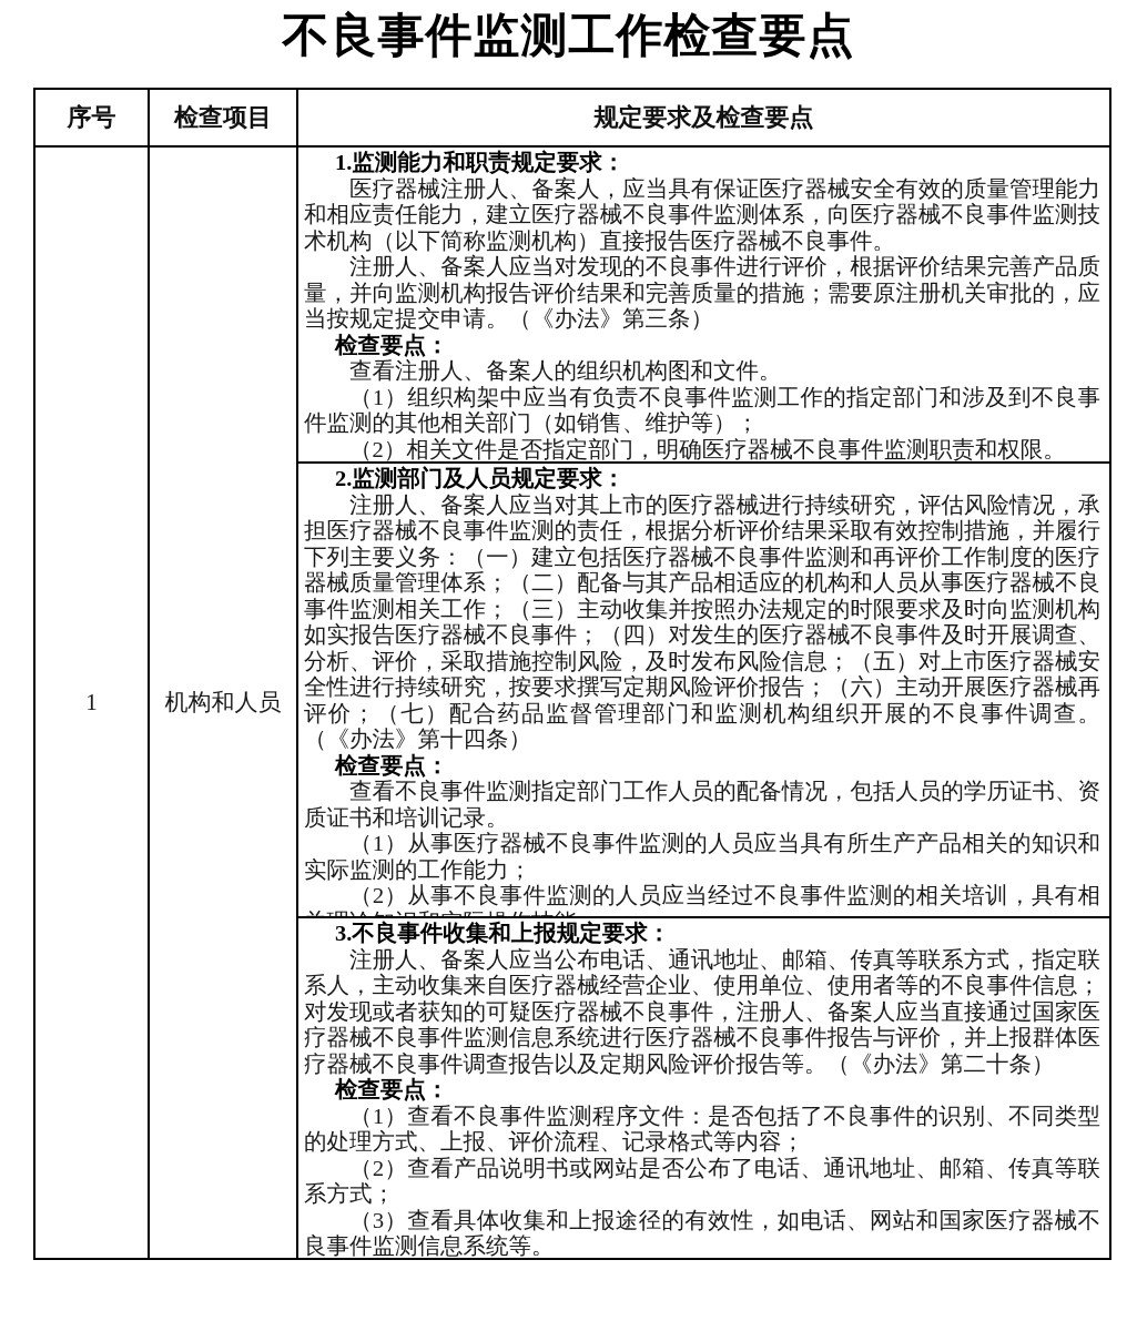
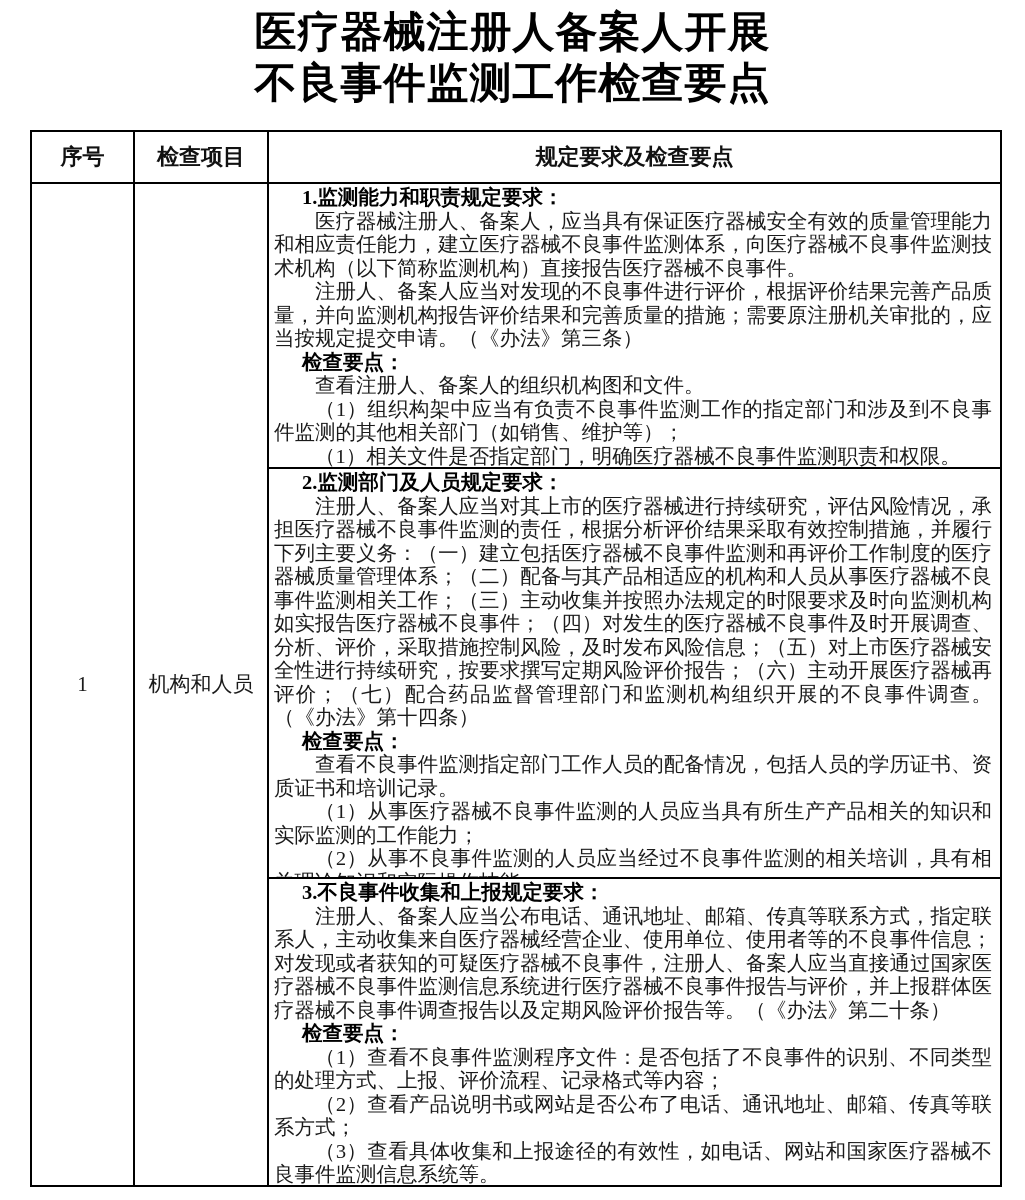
+ 医疗器械注册人备案人开展
  不良事件监测工作检查要点
  序号	检查项目	规定要求及检查要点
- 1	机构和人员	1.监测能力和职责规定要求： 医疗器械注册人、备案人，应当具有保证医疗器械安全有效的质量管理能力和相应责任能力，建立医疗器械不良事件监测体系，向医疗器械不良事件监测技术机构（以下简称监测机构）直接报告医疗器械不良事件。 注册人、备案人应当对发现的不良事件进行评价，根据评价结果完善产品质量，并向监测机构报告评价结果和完善质量的措施；需要原注册机关审批的，应当按规定提交申请。（《办法》第三条） 检查要点： 查看注册人、备案人的组织机构图和文件。 （1）组织构架中应当有负责不良事件监测工作的指定部门和涉及到不良事件监测的其他相关部门（如销售、维护等）； （2）相关文件是否指定部门，明确医疗器械不良事件监测职责和权限。 2.监测部门及人员规定要求： 注册人、备案人应当对其上市的医疗器械进行持续研究，评估风险情况，承担医疗器械不良事件监测的责任，根据分析评价结果采取有效控制措施，并履行下列主要义务：（一）建立包括医疗器械不良事件监测和再评价工作制度的医疗器械质量管理体系；（二）配备与其产品相适应的机构和人员从事医疗器械不良事件监测相关工作；（三）主动收集并按照办法规定的时限要求及时向监测机构如实报告医疗器械不良事件；（四）对发生的医疗器械不良事件及时开展调查、分析、评价，采取措施控制风险，及时发布风险信息；（五）对上市医疗器械安全性进行持续研究，按要求撰写定期风险评价报告；（六）主动开展医疗器械再评价；（七）配合药品监督管理部门和监测机构组织开展的不良事件调查。（《办法》第十四条） 检查要点： 查看不良事件监测指定部门工作人员的配备情况，包括人员的学历证书、资质证书和培训记录。 （1）从事医疗器械不良事件监测的人员应当具有所生产产品相关的知识和实际监测的工作能力； （2）从事不良事件监测的人员应当经过不良事件监测的相关培训，具有相 3.不良事件收集和上报规定要求： 注册人、备案人应当公布电话、通讯地址、邮箱、传真等联系方式，指定联系人，主动收集来自医疗器械经营企业、使用单位、使用者等的不良事件信息；对发现或者获知的可疑医疗器械不良事件，注册人、备案人应当直接通过国家医疗器械不良事件监测信息系统进行医疗器械不良事件报告与评价，并上报群体医疗器械不良事件调查报告以及定期风险评价报告等。（《办法》第二十条） 检查要点： （1）查看不良事件监测程序文件：是否包括了不良事件的识别、不同类型的处理方式、上报、评价流程、记录格式等内容； （2）查看产品说明书或网站是否公布了电话、通讯地址、邮箱、传真等联系方式； （3）查看具体收集和上报途径的有效性，如电话、网站和国家医疗器械不良事件监测信息系统等。
+ 1	机构和人员	1.监测能力和职责规定要求： 医疗器械注册人、备案人，应当具有保证医疗器械安全有效的质量管理能力和相应责任能力，建立医疗器械不良事件监测体系，向医疗器械不良事件监测技术机构（以下简称监测机构）直接报告医疗器械不良事件。 注册人、备案人应当对发现的不良事件进行评价，根据评价结果完善产品质量，并向监测机构报告评价结果和完善质量的措施；需要原注册机关审批的，应当按规定提交申请。（《办法》第三条） 检查要点： 查看注册人、备案人的组织机构图和文件。 （1）组织构架中应当有负责不良事件监测工作的指定部门和涉及到不良事件监测的其他相关部门（如销售、维护等）； （1）相关文件是否指定部门，明确医疗器械不良事件监测职责和权限。 2.监测部门及人员规定要求： 注册人、备案人应当对其上市的医疗器械进行持续研究，评估风险情况，承担医疗器械不良事件监测的责任，根据分析评价结果采取有效控制措施，并履行下列主要义务：（一）建立包括医疗器械不良事件监测和再评价工作制度的医疗器械质量管理体系；（二）配备与其产品相适应的机构和人员从事医疗器械不良事件监测相关工作；（三）主动收集并按照办法规定的时限要求及时向监测机构如实报告医疗器械不良事件；（四）对发生的医疗器械不良事件及时开展调查、分析、评价，采取措施控制风险，及时发布风险信息；（五）对上市医疗器械安全性进行持续研究，按要求撰写定期风险评价报告；（六）主动开展医疗器械再评价；（七）配合药品监督管理部门和监测机构组织开展的不良事件调查。（《办法》第十四条） 检查要点： 查看不良事件监测指定部门工作人员的配备情况，包括人员的学历证书、资质证书和培训记录。 （1）从事医疗器械不良事件监测的人员应当具有所生产产品相关的知识和实际监测的工作能力； （2）从事不良事件监测的人员应当经过不良事件监测的相关培训，具有相 3.不良事件收集和上报规定要求： 注册人、备案人应当公布电话、通讯地址、邮箱、传真等联系方式，指定联系人，主动收集来自医疗器械经营企业、使用单位、使用者等的不良事件信息；对发现或者获知的可疑医疗器械不良事件，注册人、备案人应当直接通过国家医疗器械不良事件监测信息系统进行医疗器械不良事件报告与评价，并上报群体医疗器械不良事件调查报告以及定期风险评价报告等。（《办法》第二十条） 检查要点： （1）查看不良事件监测程序文件：是否包括了不良事件的识别、不同类型的处理方式、上报、评价流程、记录格式等内容； （2）查看产品说明书或网站是否公布了电话、通讯地址、邮箱、传真等联系方式； （3）查看具体收集和上报途径的有效性，如电话、网站和国家医疗器械不良事件监测信息系统等。
